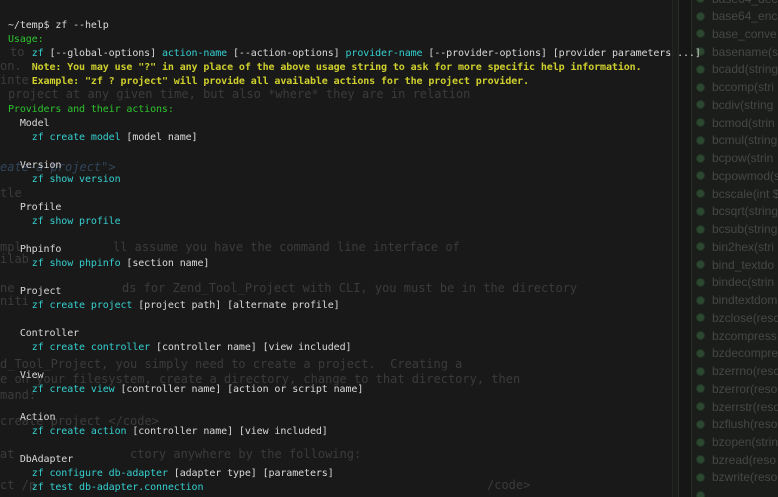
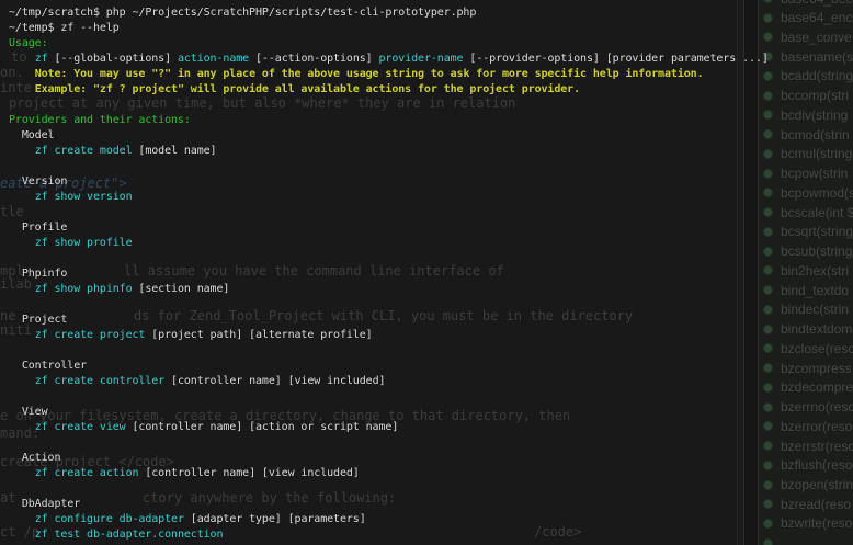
  to
  on.
  inte
  project at any given time, but also *where* they are in relation
  eate-a-project">
  tle
  mpl
  ll assume you have the command line interface of
  ilab
  ne
  ds for Zend_Tool_Project with CLI, you must be in the directory
  niti
- d_Tool_Project, you simply need to create a project. Creating a
  e on your filesystem, create a directory, change to that directory, then
  mand:
  create project </code>
  at
  ctory anywhere by the following:
  ct /p
  /code>
  base64_enc
  base_conve
  basename(s
  bcadd(string
  bccomp(stri
  bcdiv(string
  bcmod(strin
  bcmul(string
  bcpow(strin
  bcpowmod(s
  bcscale(int $
  bcsqrt(string
  bcsub(string
  bin2hex(stri
  bind_textdo
  bindec(strin
  bindtextdom
  bzclose(reso
  bzcompress
  bzdecompre
  bzerrno(reso
  bzerror(reso
  bzerrstr(reso
  bzflush(reso
  bzopen(strin
  bzread(reso
  bzwrite(reso
+ ~/tmp/scratch$ php ~/Projects/ScratchPHP/scripts/test-cli-prototyper.php
  ~/temp$ zf --help
  Usage:
  zf [--global-options] action-name [--action-options] provider-name [--provider-options] [provider parameters ...]
  Note: You may use "?" in any place of the above usage string to ask for more specific help information.
  Example: "zf ? project" will provide all available actions for the project provider.
  Providers and their actions:
  Model
  zf create model [model name]
  Version
  zf show version
  Profile
  zf show profile
  Phpinfo
  zf show phpinfo [section name]
  Project
  zf create project [project path] [alternate profile]
  Controller
  zf create controller [controller name] [view included]
  View
  zf create view [controller name] [action or script name]
  Action
  zf create action [controller name] [view included]
  DbAdapter
  zf configure db-adapter [adapter type] [parameters]
  zf test db-adapter.connection
